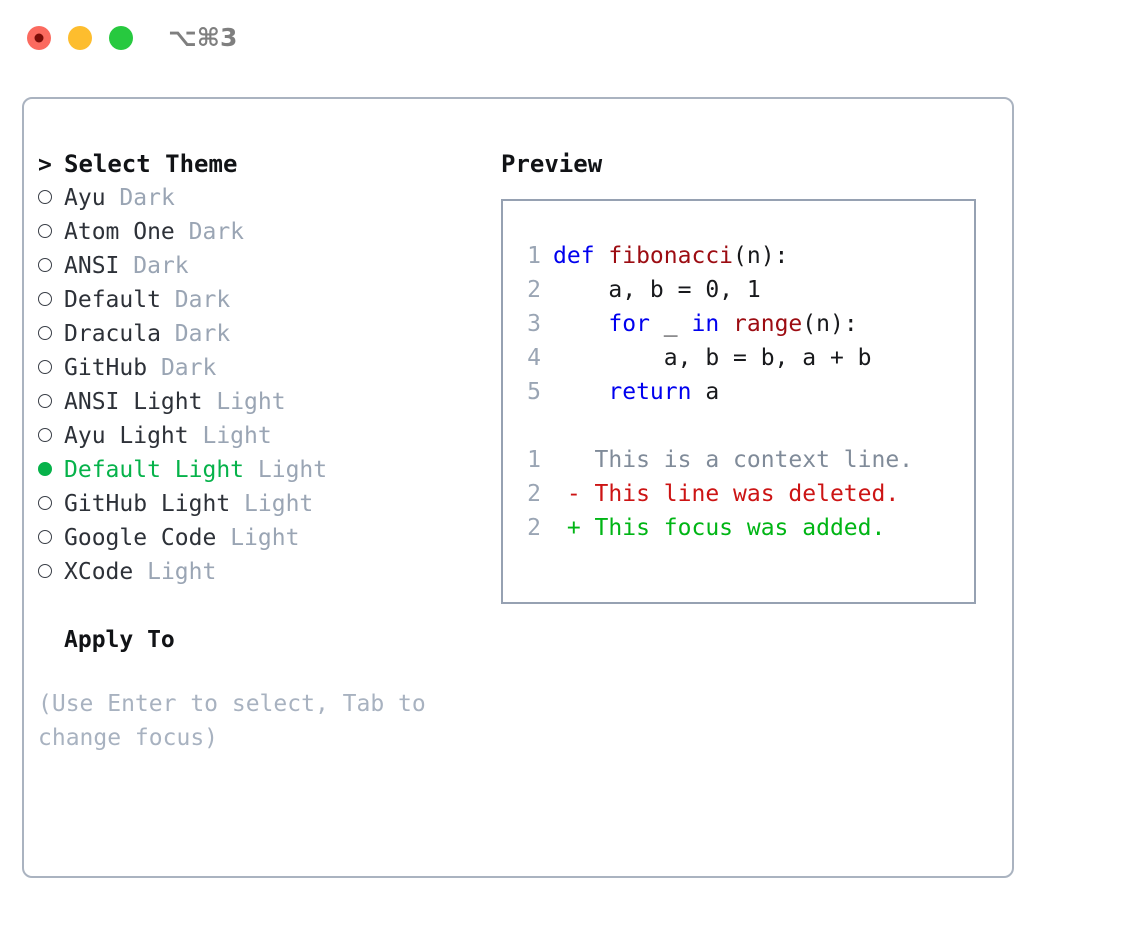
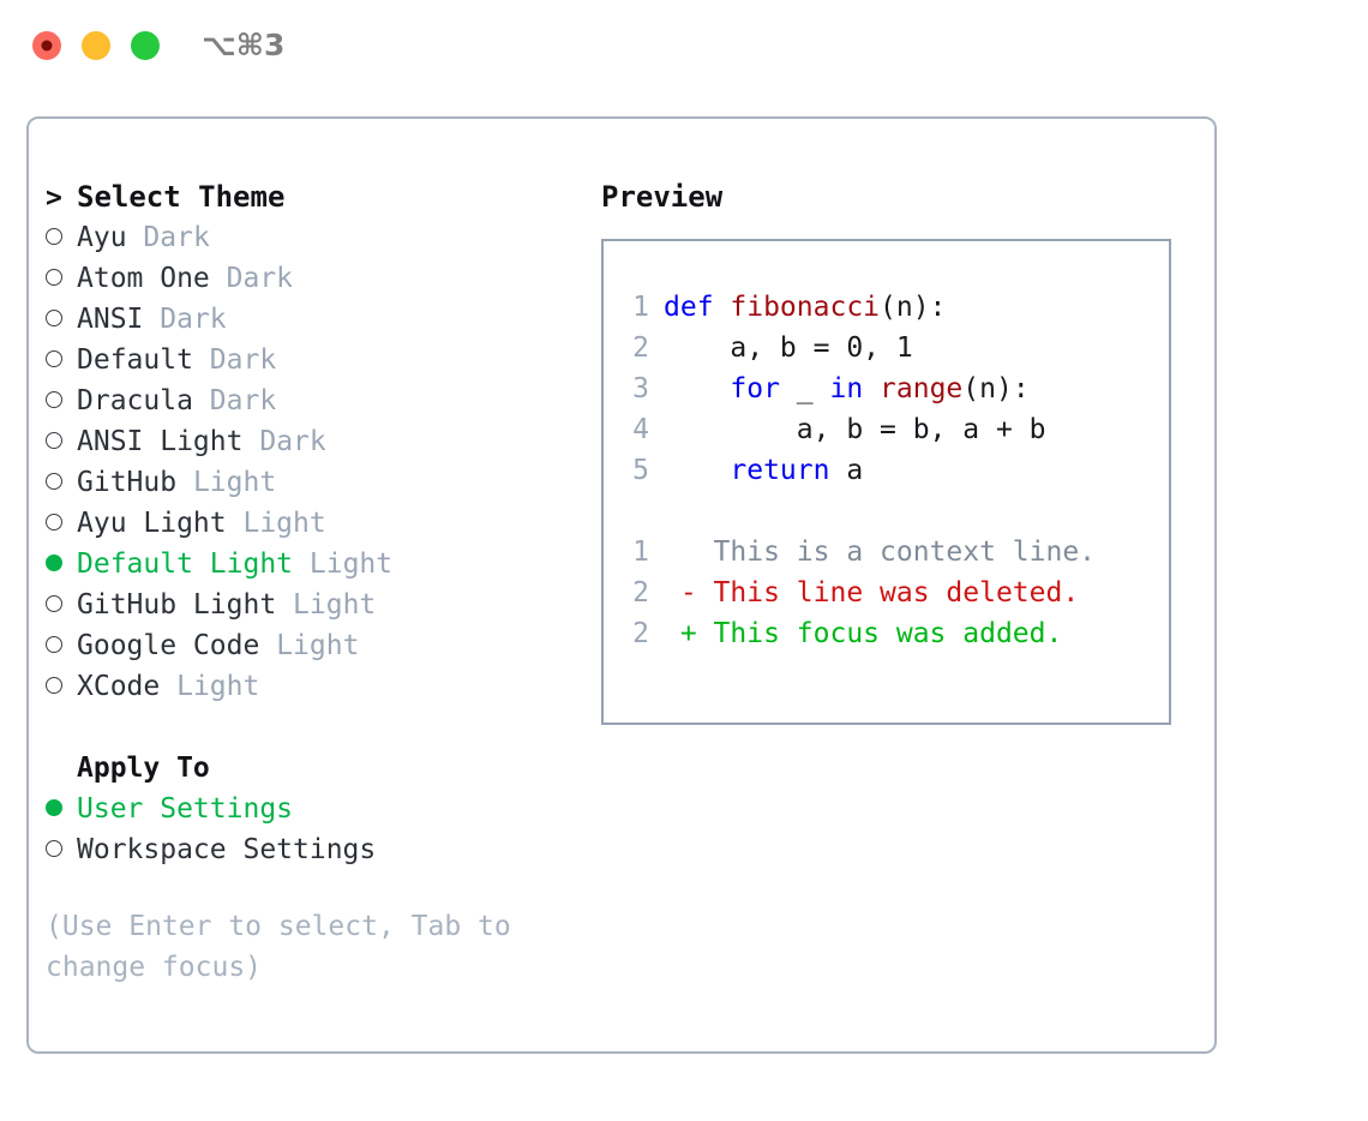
  ⌥⌘3
  >
  Select Theme
  Ayu
  Dark
  Atom One
  Dark
  ANSI
  Dark
  Default
  Dark
  Dracula
  Dark
- GitHub
+ ANSI Light
  Dark
- ANSI Light
+ GitHub
  Light
  Ayu Light
  Light
  Default Light
  Light
  GitHub Light
  Light
  Google Code
  Light
  XCode
  Light
  Apply To
+ User Settings
+ Workspace Settings
  (Use Enter to select, Tab to change focus)
  Preview
  1
  def
  fibonacci
  (n):
  2
  a, b = 0, 1
  3
  for
  _
  in
  range
  (n):
  4
  a, b = b, a + b
  5
  return
  a
  1
  This is a context line.
  2
  - This line was deleted.
  2
  + This focus was added.
